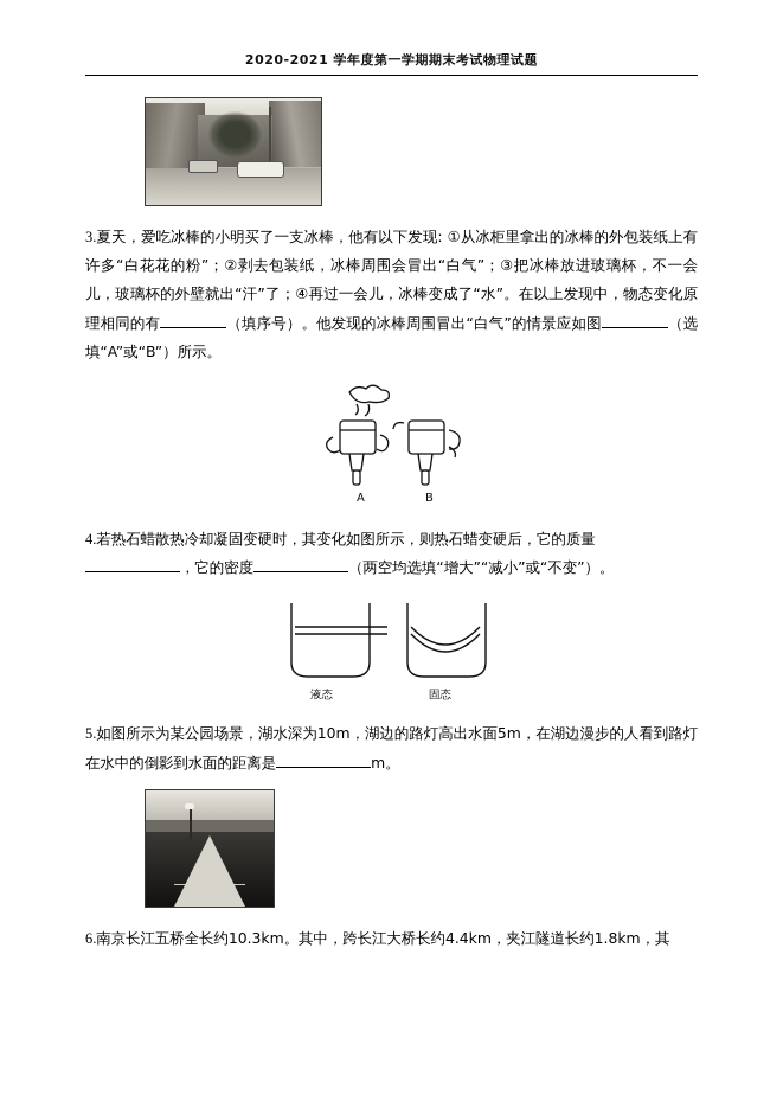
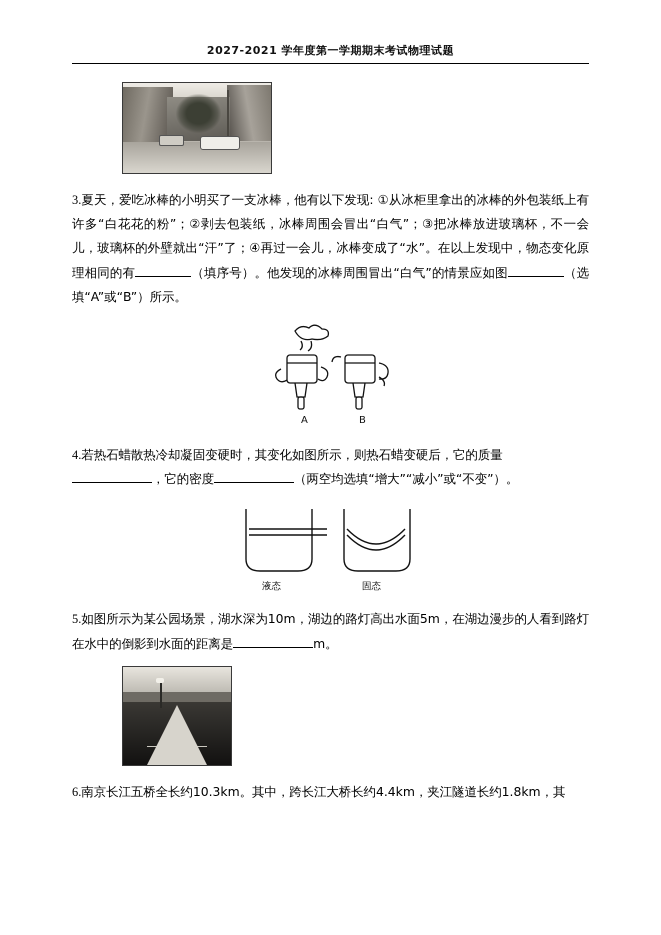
- 2020-2021 学年度第一学期期末考试物理试题
+ 2027-2021 学年度第一学期期末考试物理试题
  3.夏天，爱吃冰棒的小明买了一支冰棒，他有以下发现: ①从冰柜里拿出的冰棒的外包装纸上有许多“白花花的粉”；②剥去包装纸，冰棒周围会冒出“白气”；③把冰棒放进玻璃杯，不一会儿，玻璃杯的外壁就出“汗”了；④再过一会儿，冰棒变成了“水”。在以上发现中，物态变化原理相同的有 （填序号）。他发现的冰棒周围冒出“白气”的情景应如图 （选填“A”或“B”）所示。
  A
  B
  4.若热石蜡散热冷却凝固变硬时，其变化如图所示，则热石蜡变硬后，它的质量
  ，它的密度 （两空均选填“增大”“减小”或“不变”）。
  液态
  固态
  5.如图所示为某公园场景，湖水深为10m，湖边的路灯高出水面5m，在湖边漫步的人看到路灯在水中的倒影到水面的距离是 m。
  6.南京长江五桥全长约10.3km。其中，跨长江大桥长约4.4km，夹江隧道长约1.8km，其
